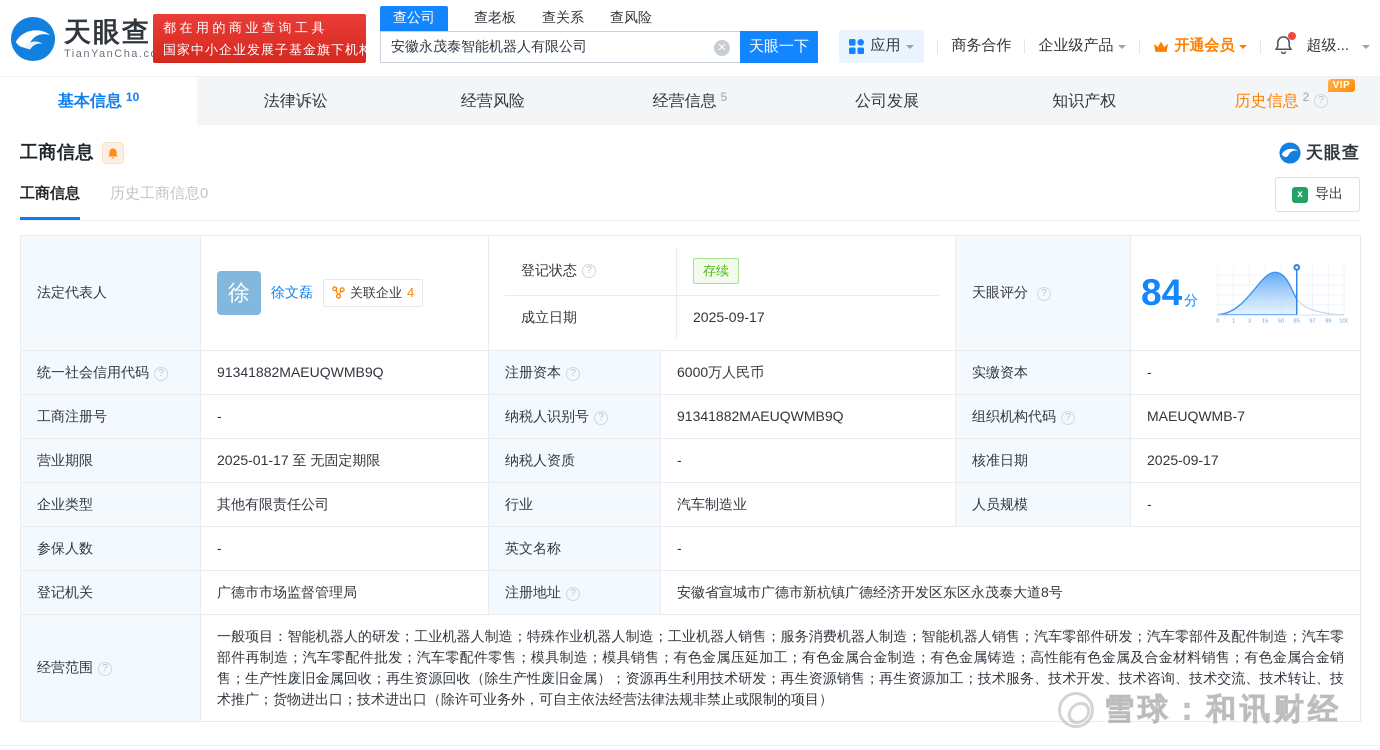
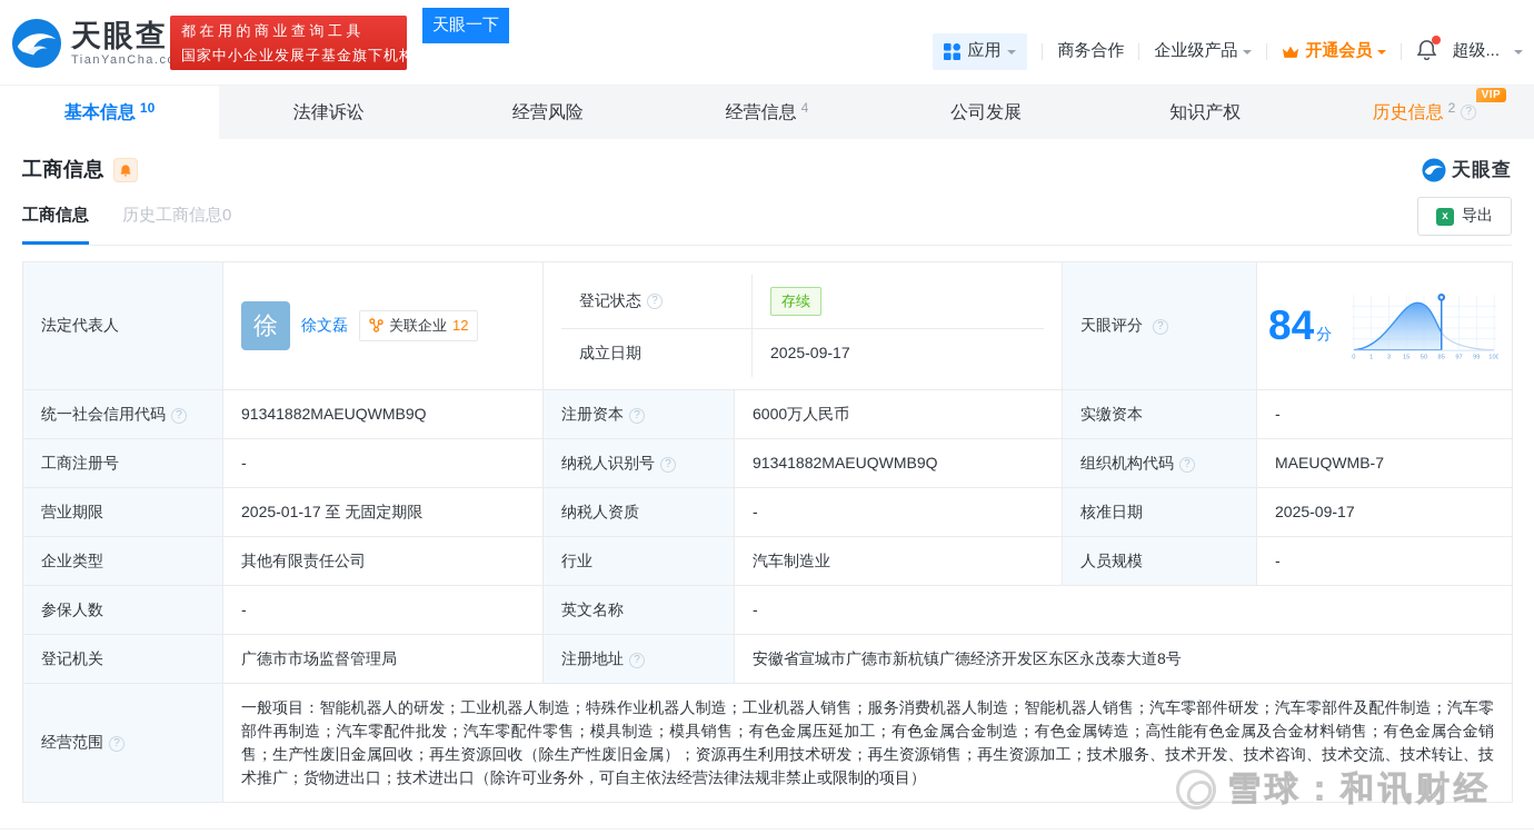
  天眼查
  TianYanCha.c
  都在用的商业查询工具
  国家中小企业发展子基金旗下机构
- 查公司
- 查老板
- 查关系
- 查风险
- 安徽永茂泰智能机器人有限公司
- ✕
  天眼一下
  应用
  商务合作
  企业级产品
  开通会员
  超级...
  基本信息
  10
  法律诉讼
  经营风险
  经营信息
- 5
+ 4
  公司发展
  知识产权
  VIP
  历史信息
  2
  ?
  工商信息
  天眼查
  工商信息
  历史工商信息0
  x
  导出
- 法定代表人	徐 徐文磊 关联企业 4	登记状态 ? 存续 成立日期 2025-09-17	天眼评分 ?	84 分
+ 法定代表人	徐 徐文磊 关联企业 12	登记状态 ? 存续 成立日期 2025-09-17	天眼评分 ?	84 分
  统一社会信用代码 ?	91341882MAEUQWMB9Q	注册资本 ?	6000万人民币	实缴资本	-
  工商注册号	-	纳税人识别号 ?	91341882MAEUQWMB9Q	组织机构代码 ?	MAEUQWMB-7
  营业期限	2025-01-17 至 无固定期限	纳税人资质	-	核准日期	2025-09-17
  企业类型	其他有限责任公司	行业	汽车制造业	人员规模	-
  参保人数	-	英文名称	-
  登记机关	广德市市场监督管理局	注册地址 ?	安徽省宣城市广德市新杭镇广德经济开发区东区永茂泰大道8号
  经营范围 ?	一般项目：智能机器人的研发；工业机器人制造；特殊作业机器人制造；工业机器人销售；服务消费机器人制造；智能机器人销售；汽车零部件研发；汽车零部件及配件制造；汽车零部件再制造；汽车零配件批发；汽车零配件零售；模具制造；模具销售；有色金属压延加工；有色金属合金制造；有色金属铸造；高性能有色金属及合金材料销售；有色金属合金销售；生产性废旧金属回收；再生资源回收（除生产性废旧金属）；资源再生利用技术研发；再生资源销售；再生资源加工；技术服务、技术开发、技术咨询、技术交流、技术转让、技术推广；货物进出口；技术进出口（除许可业务外，可自主依法经营法律法规非禁止或限制的项目）
  雪球：和讯财经
